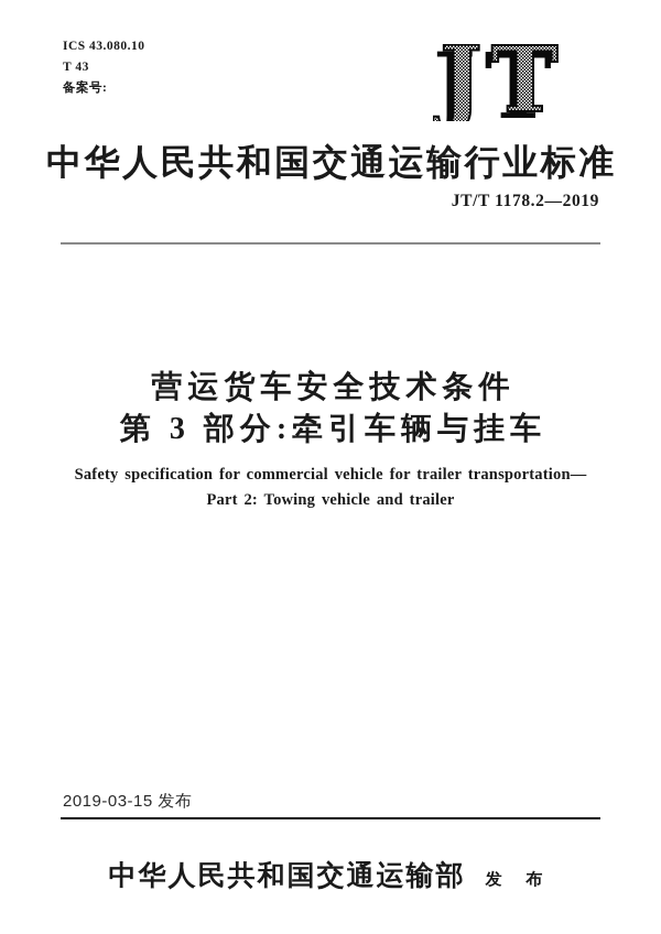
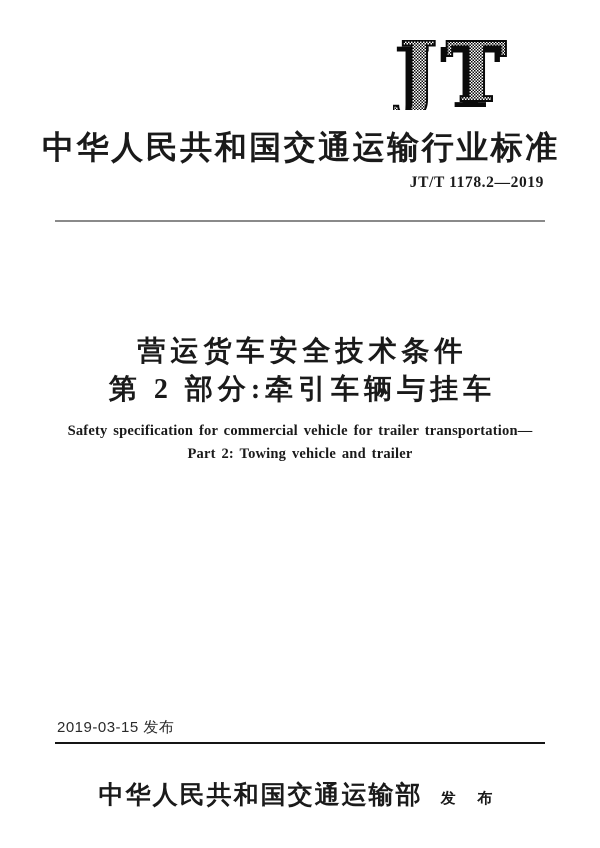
- ICS 43.080.10
- T 43
- 备案号:
  JT
  中华人民共和国交通运输行业标准
  JT/T 1178.2—2019
  营运货车安全技术条件
- 第 3 部分:牵引车辆与挂车
+ 第 2 部分:牵引车辆与挂车
  Safety specification for commercial vehicle for trailer transportation—
  Part 2: Towing vehicle and trailer
  2019-03-15 发布
  中华人民共和国交通运输部 发 布
